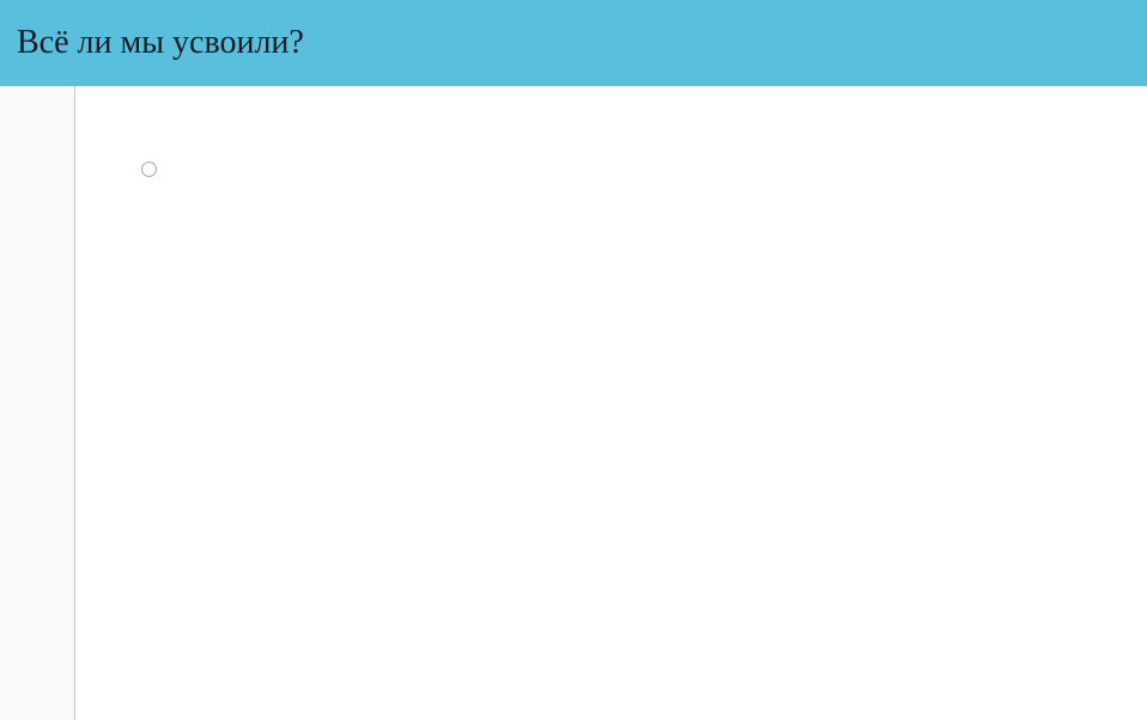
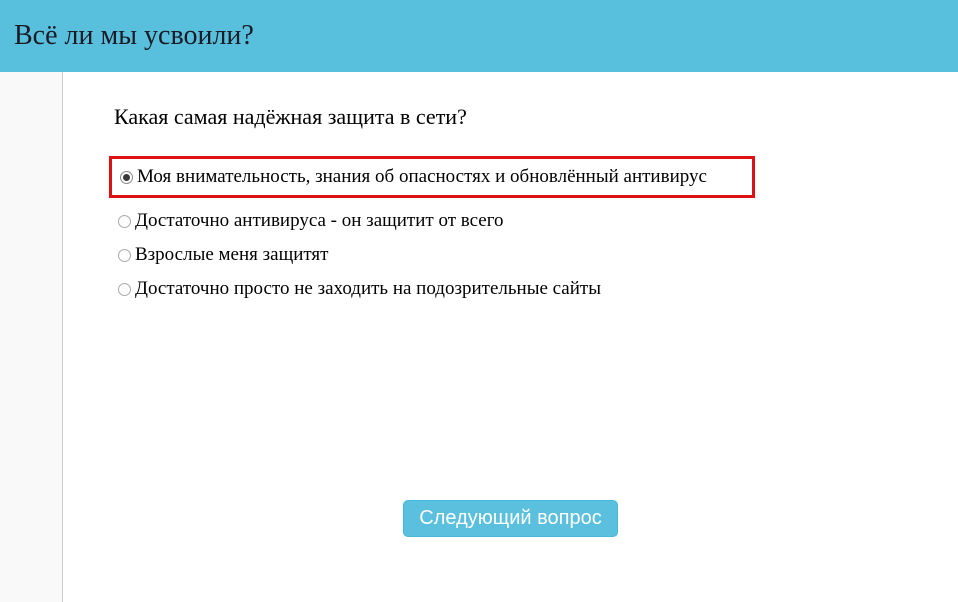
  Всё ли мы усвоили?
+ Какая самая надёжная защита в сети?
+ Моя внимательность, знания об опасностях и обновлённый антивирус
+ Достаточно антивируса - он защитит от всего
+ Взрослые меня защитят
+ Достаточно просто не заходить на подозрительные сайты
+ Следующий вопрос
